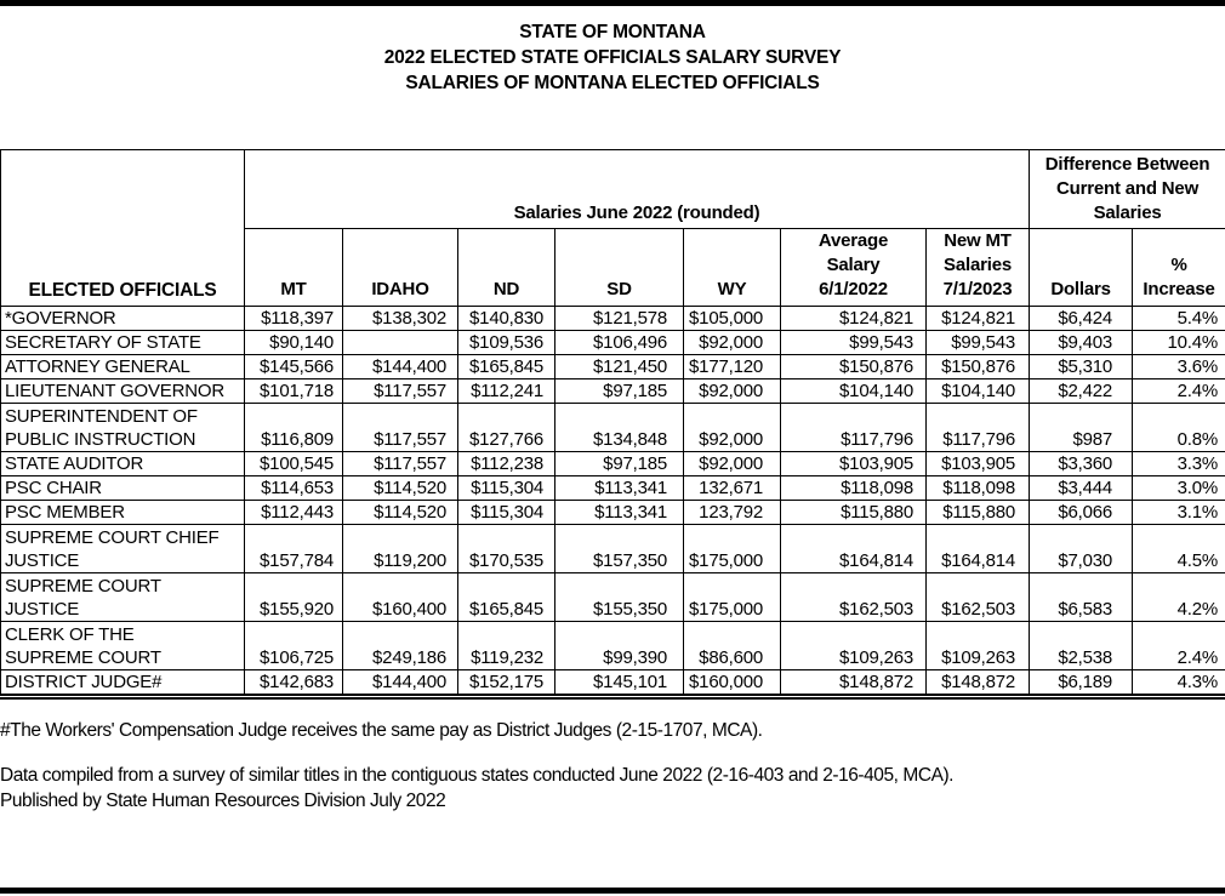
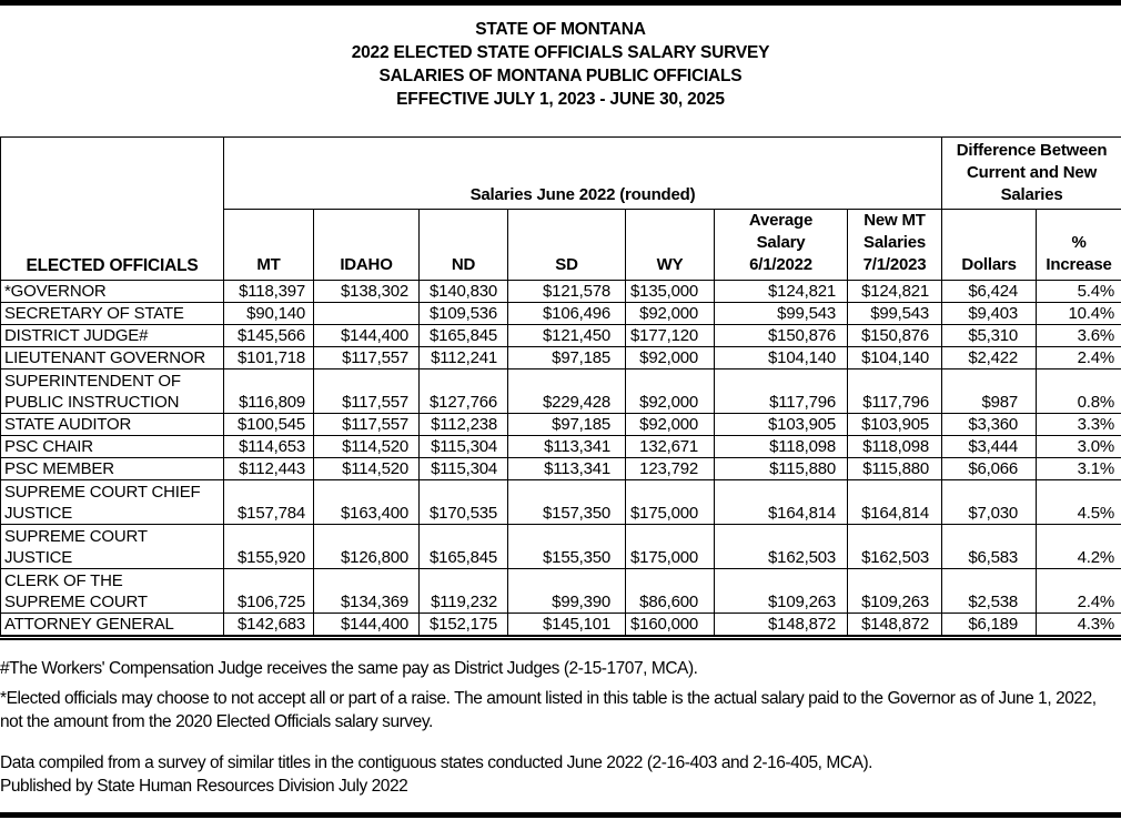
  STATE OF MONTANA
  2022 ELECTED STATE OFFICIALS SALARY SURVEY
- SALARIES OF MONTANA ELECTED OFFICIALS
+ SALARIES OF MONTANA PUBLIC OFFICIALS
+ EFFECTIVE JULY 1, 2023 - JUNE 30, 2025
  ELECTED OFFICIALS	Salaries June 2022 (rounded)	Difference Between Current and New Salaries
  MT	IDAHO	ND	SD	WY	Average Salary 6/1/2022	New MT Salaries 7/1/2023	Dollars	% Increase
- *GOVERNOR	$118,397	$138,302	$140,830	$121,578	$105,000	$124,821	$124,821	$6,424	5.4%
+ *GOVERNOR	$118,397	$138,302	$140,830	$121,578	$135,000	$124,821	$124,821	$6,424	5.4%
  SECRETARY OF STATE	$90,140		$109,536	$106,496	$92,000	$99,543	$99,543	$9,403	10.4%
- ATTORNEY GENERAL	$145,566	$144,400	$165,845	$121,450	$177,120	$150,876	$150,876	$5,310	3.6%
+ DISTRICT JUDGE#	$145,566	$144,400	$165,845	$121,450	$177,120	$150,876	$150,876	$5,310	3.6%
  LIEUTENANT GOVERNOR	$101,718	$117,557	$112,241	$97,185	$92,000	$104,140	$104,140	$2,422	2.4%
- SUPERINTENDENT OFPUBLIC INSTRUCTION	$116,809	$117,557	$127,766	$134,848	$92,000	$117,796	$117,796	$987	0.8%
+ SUPERINTENDENT OFPUBLIC INSTRUCTION	$116,809	$117,557	$127,766	$229,428	$92,000	$117,796	$117,796	$987	0.8%
  STATE AUDITOR	$100,545	$117,557	$112,238	$97,185	$92,000	$103,905	$103,905	$3,360	3.3%
  PSC CHAIR	$114,653	$114,520	$115,304	$113,341	132,671	$118,098	$118,098	$3,444	3.0%
  PSC MEMBER	$112,443	$114,520	$115,304	$113,341	123,792	$115,880	$115,880	$6,066	3.1%
- SUPREME COURT CHIEFJUSTICE	$157,784	$119,200	$170,535	$157,350	$175,000	$164,814	$164,814	$7,030	4.5%
+ SUPREME COURT CHIEFJUSTICE	$157,784	$163,400	$170,535	$157,350	$175,000	$164,814	$164,814	$7,030	4.5%
- SUPREME COURTJUSTICE	$155,920	$160,400	$165,845	$155,350	$175,000	$162,503	$162,503	$6,583	4.2%
+ SUPREME COURTJUSTICE	$155,920	$126,800	$165,845	$155,350	$175,000	$162,503	$162,503	$6,583	4.2%
- CLERK OF THESUPREME COURT	$106,725	$249,186	$119,232	$99,390	$86,600	$109,263	$109,263	$2,538	2.4%
+ CLERK OF THESUPREME COURT	$106,725	$134,369	$119,232	$99,390	$86,600	$109,263	$109,263	$2,538	2.4%
- DISTRICT JUDGE#	$142,683	$144,400	$152,175	$145,101	$160,000	$148,872	$148,872	$6,189	4.3%
+ ATTORNEY GENERAL	$142,683	$144,400	$152,175	$145,101	$160,000	$148,872	$148,872	$6,189	4.3%
  #The Workers' Compensation Judge receives the same pay as District Judges (2-15-1707, MCA).
+ *Elected officials may choose to not accept all or part of a raise. The amount listed in this table is the actual salary paid to the Governor as of June 1, 2022, not the amount from the 2020 Elected Officials salary survey.
  Data compiled from a survey of similar titles in the contiguous states conducted June 2022 (2-16-403 and 2-16-405, MCA).
  Published by State Human Resources Division July 2022
